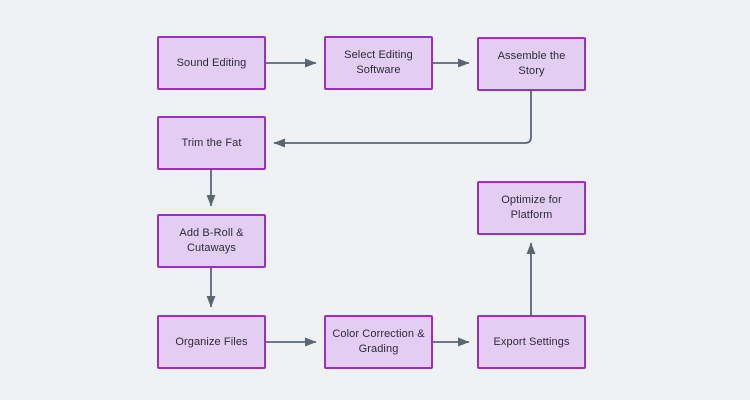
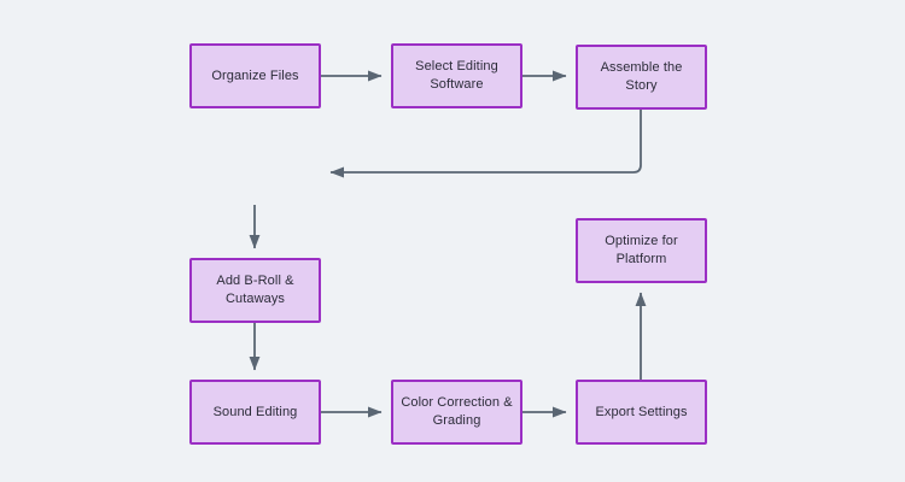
- Sound Editing
+ Organize Files
  Select Editing
  Software
  Assemble the Story
- Trim the Fat
  Add B-Roll &
  Cutaways
- Organize Files
+ Sound Editing
  Color Correction &
  Grading
  Export Settings
  Optimize for Platform
